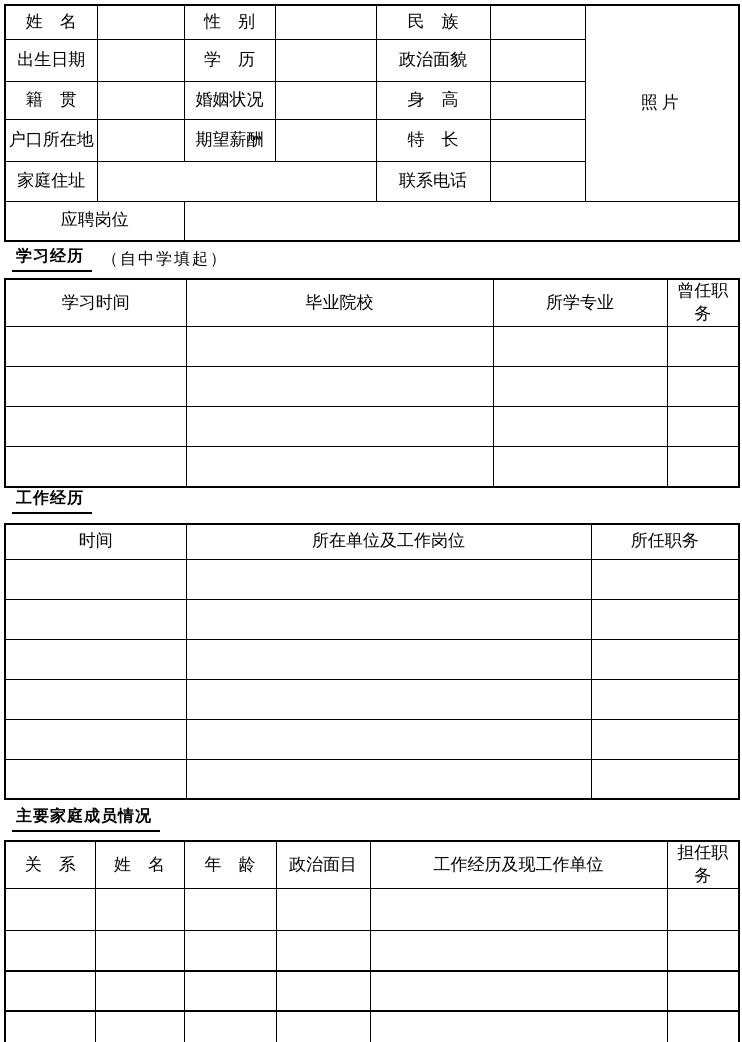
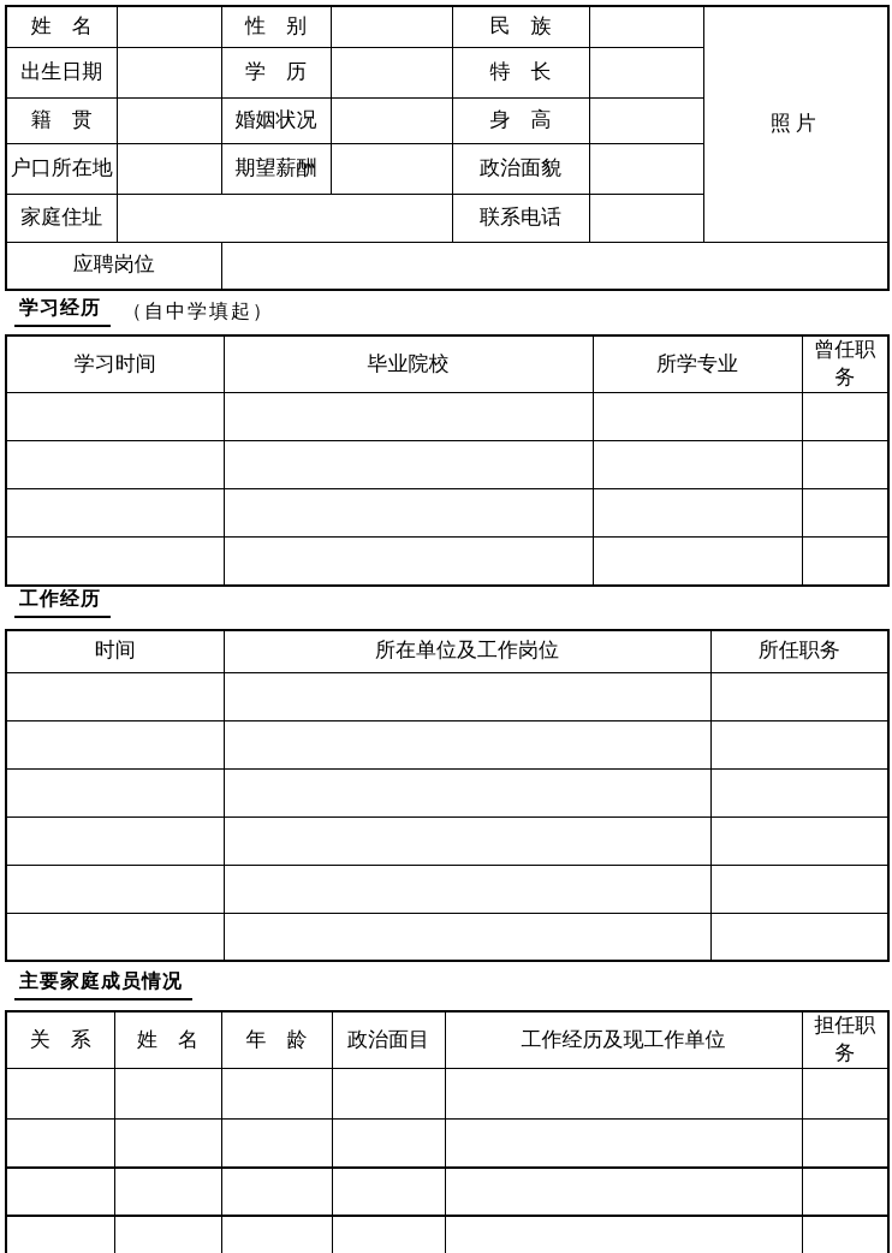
  姓 名		性 别		民 族		照片
- 出生日期		学 历		政治面貌
+ 出生日期		学 历		特 长
  籍 贯		婚姻状况		身 高
- 户口所在地		期望薪酬		特 长
+ 户口所在地		期望薪酬		政治面貌
  家庭住址		联系电话
  应聘岗位
  学习经历
  （自中学填起）
  学习时间	毕业院校	所学专业	曾任职务
  工作经历
  时间	所在单位及工作岗位	所任职务
  主要家庭成员情况
  关 系	姓 名	年 龄	政治面目	工作经历及现工作单位	担任职务
